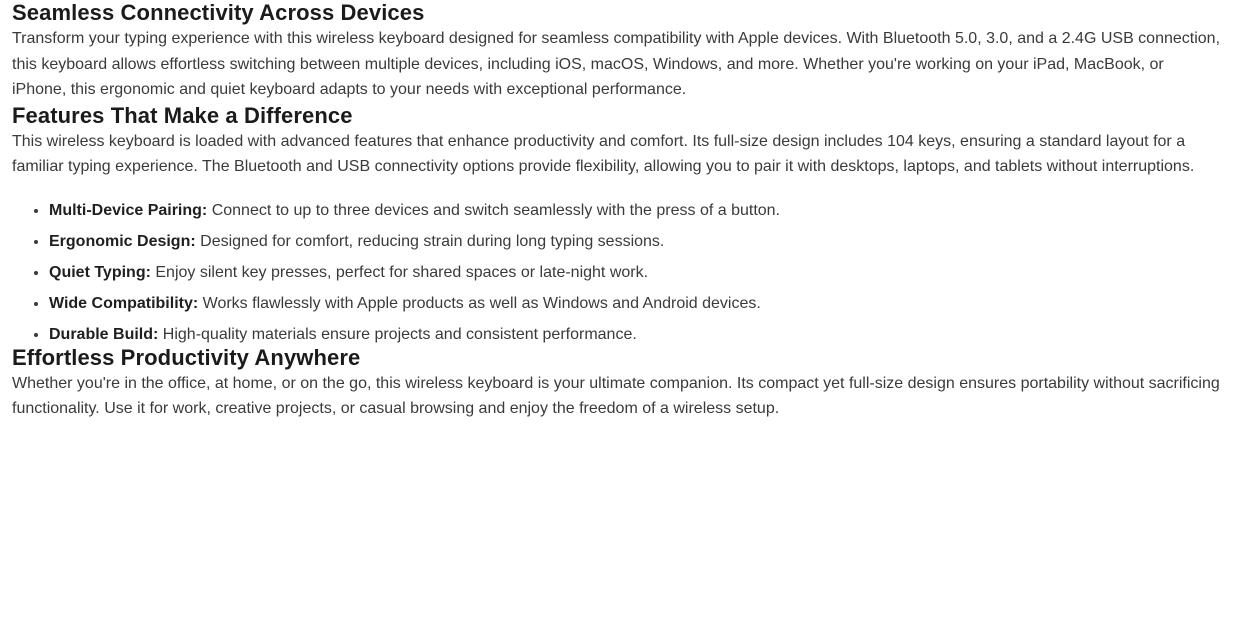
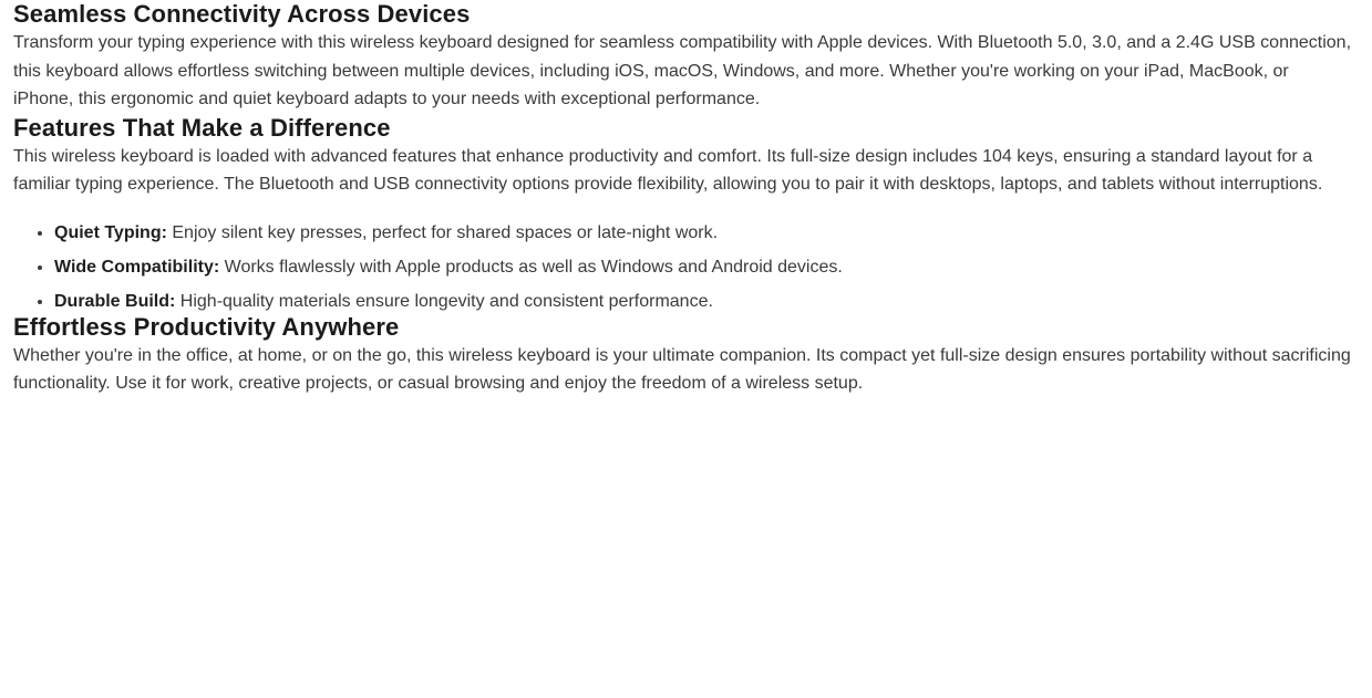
  Seamless Connectivity Across Devices
  Transform your typing experience with this wireless keyboard designed for seamless compatibility with Apple devices. With Bluetooth 5.0, 3.0, and a 2.4G USB connection, this keyboard allows effortless switching between multiple devices, including iOS, macOS, Windows, and more. Whether you're working on your iPad, MacBook, or iPhone, this ergonomic and quiet keyboard adapts to your needs with exceptional performance.
  Features That Make a Difference
  This wireless keyboard is loaded with advanced features that enhance productivity and comfort. Its full-size design includes 104 keys, ensuring a standard layout for a familiar typing experience. The Bluetooth and USB connectivity options provide flexibility, allowing you to pair it with desktops, laptops, and tablets without interruptions.
- Multi-Device Pairing: Connect to up to three devices and switch seamlessly with the press of a button.
- Ergonomic Design: Designed for comfort, reducing strain during long typing sessions.
  Quiet Typing: Enjoy silent key presses, perfect for shared spaces or late-night work.
  Wide Compatibility: Works flawlessly with Apple products as well as Windows and Android devices.
- Durable Build: High-quality materials ensure projects and consistent performance.
+ Durable Build: High-quality materials ensure longevity and consistent performance.
  Effortless Productivity Anywhere
  Whether you're in the office, at home, or on the go, this wireless keyboard is your ultimate companion. Its compact yet full-size design ensures portability without sacrificing functionality. Use it for work, creative projects, or casual browsing and enjoy the freedom of a wireless setup.
